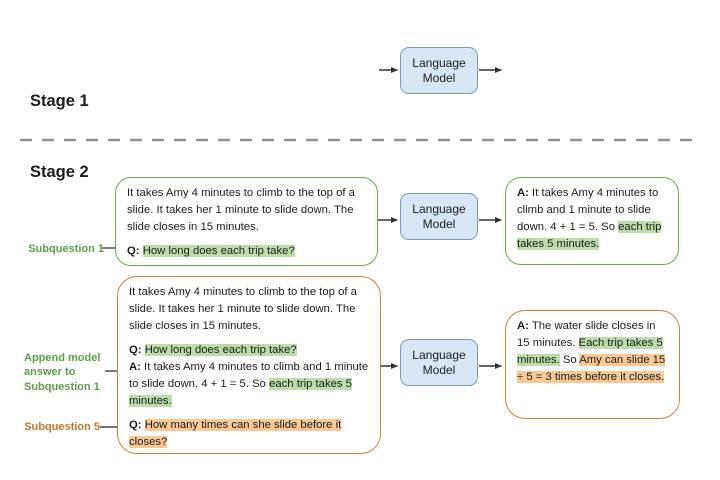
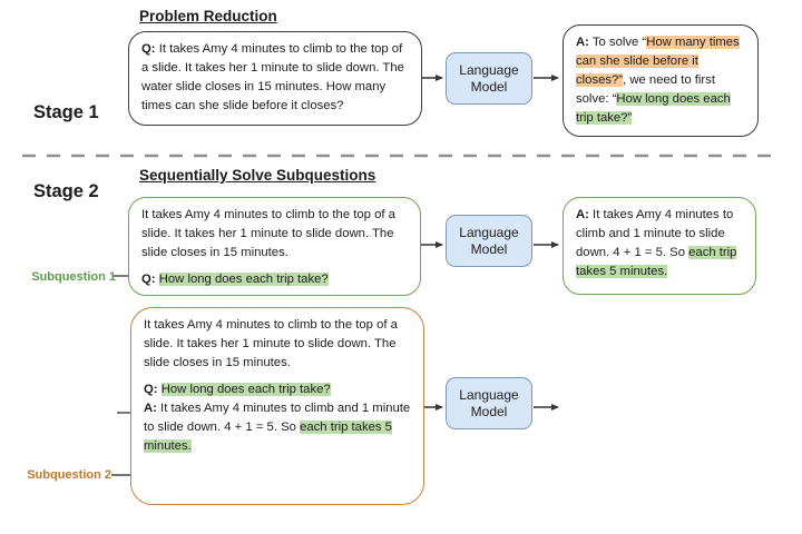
+ Problem Reduction
  Stage 1
+ Q: It takes Amy 4 minutes to climb to the top of a slide. It takes her 1 minute to slide down. The water slide closes in 15 minutes. How many times can she slide before it closes?
  Language Model
+ A: To solve “How many times can she slide before it closes?”, we need to first solve: “How long does each trip take?”
+ Sequentially Solve Subquestions
  Stage 2
  It takes Amy 4 minutes to climb to the top of a slide. It takes her 1 minute to slide down. The slide closes in 15 minutes.
  Q: How long does each trip take?
  Language Model
  A: It takes Amy 4 minutes to climb and 1 minute to slide down. 4 + 1 = 5. So each trip takes 5 minutes.
  Subquestion 1
  It takes Amy 4 minutes to climb to the top of a slide. It takes her 1 minute to slide down. The slide closes in 15 minutes.
  Q: How long does each trip take?
  A: It takes Amy 4 minutes to climb and 1 minute to slide down. 4 + 1 = 5. So each trip takes 5 minutes.
- Q: How many times can she slide before it closes?
  Language Model
- A: The water slide closes in 15 minutes. Each trip takes 5 minutes. So Amy can slide 15 ÷ 5 = 3 times before it closes.
- Append model answer to Subquestion 1
- Subquestion 5
+ Subquestion 2
